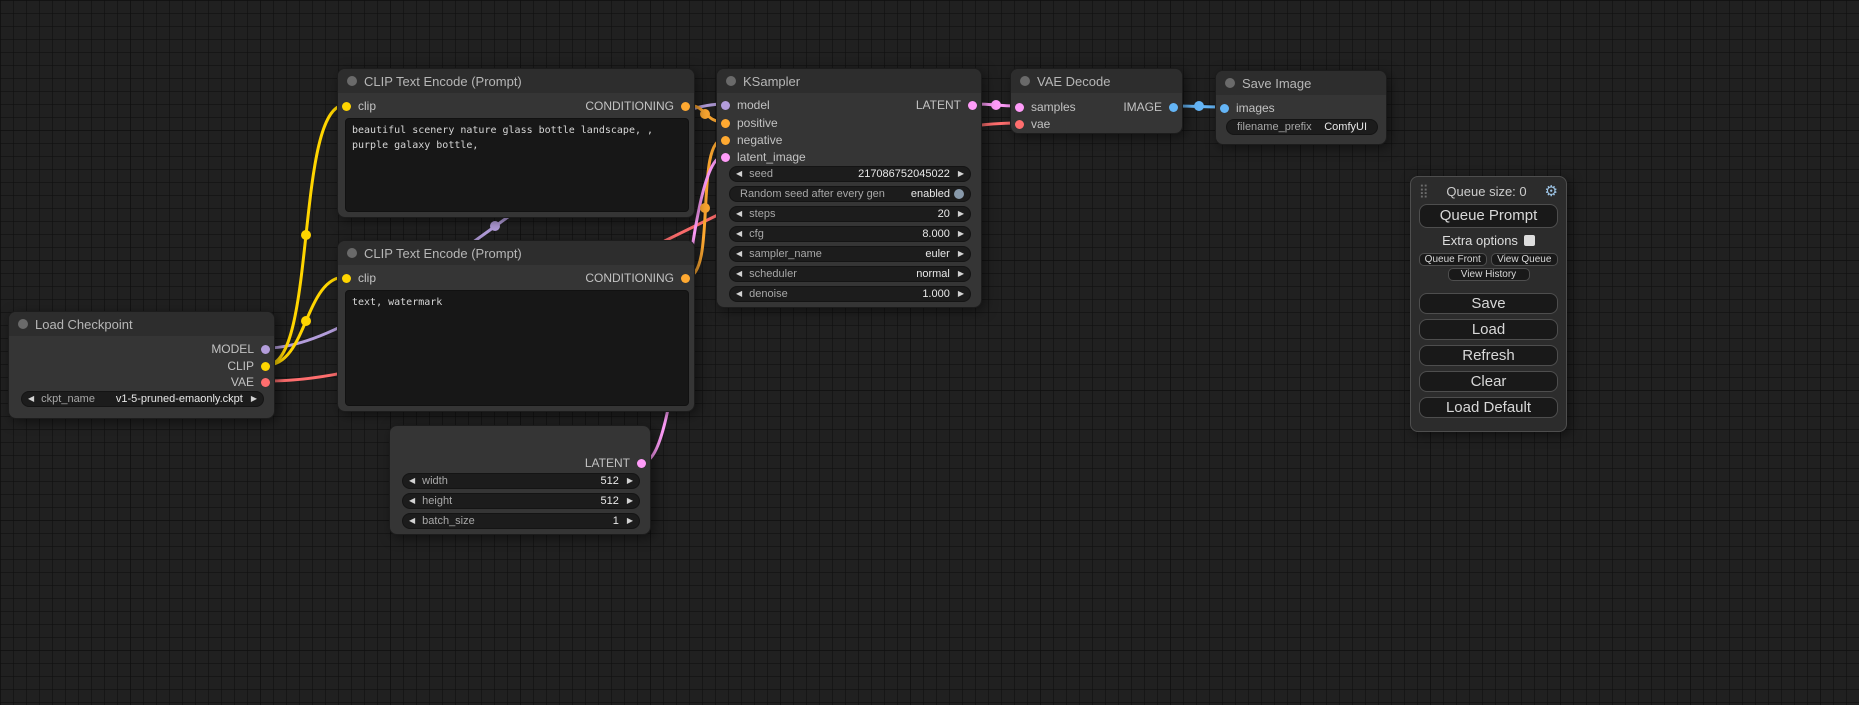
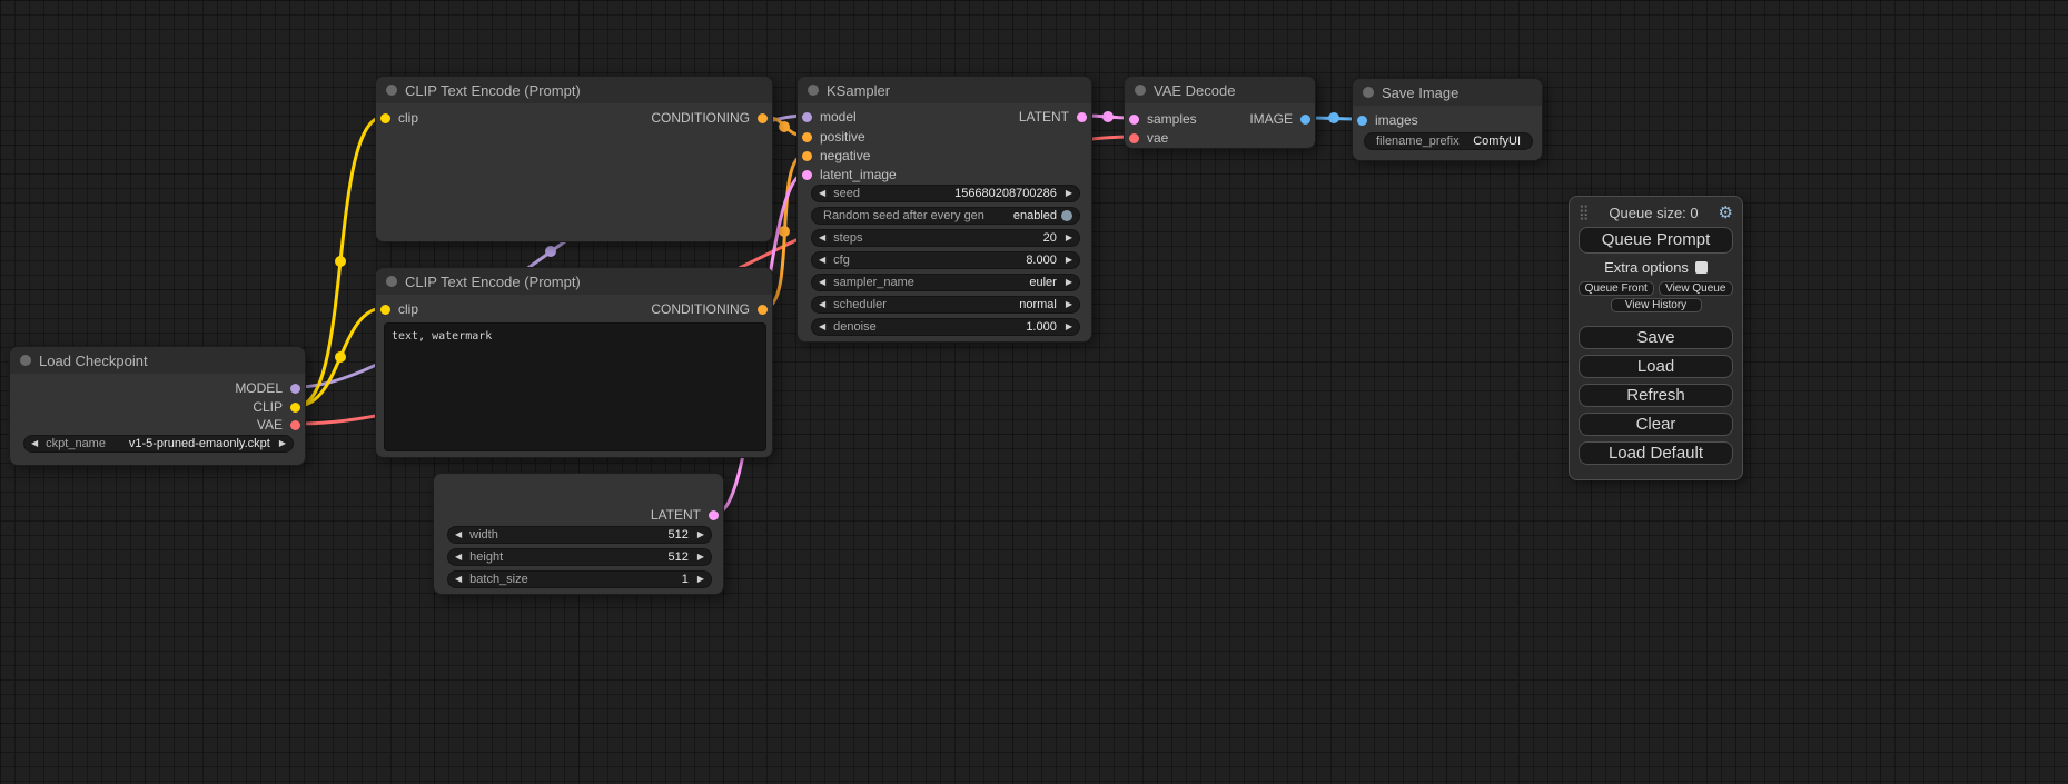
  Load Checkpoint
  MODEL
  CLIP
  VAE
  ◀
  ckpt_name
  v1-5-pruned-emaonly.ckpt
  ▶
  CLIP Text Encode (Prompt)
  clip
  CONDITIONING
- beautiful scenery nature glass bottle landscape, , purple galaxy bottle,
  CLIP Text Encode (Prompt)
  clip
  CONDITIONING
  text, watermark
  LATENT
  ◀
  width
  512
  ▶
  ◀
  height
  512
  ▶
  ◀
  batch_size
  1
  ▶
  KSampler
  model
  positive
  negative
  latent_image
  LATENT
  ◀
  seed
- 217086752045022
+ 156680208700286
  ▶
  Random seed after every gen
  enabled
  ◀
  steps
  20
  ▶
  ◀
  cfg
  8.000
  ▶
  ◀
  sampler_name
  euler
  ▶
  ◀
  scheduler
  normal
  ▶
  ◀
  denoise
  1.000
  ▶
  VAE Decode
  samples
  vae
  IMAGE
  Save Image
  images
  filename_prefix
  ComfyUI
  ⣿
  Queue size: 0
  ⚙
  Queue Prompt
  Extra options
  Queue Front
  View Queue
  View History
  Save
  Load
  Refresh
  Clear
  Load Default
